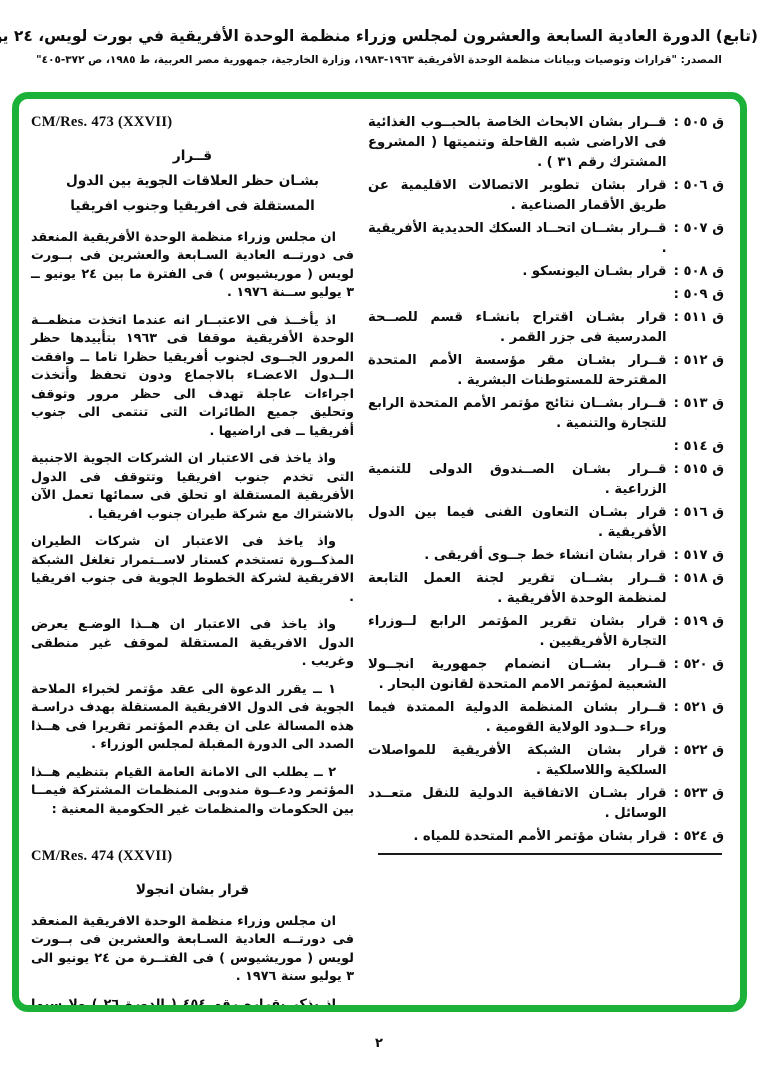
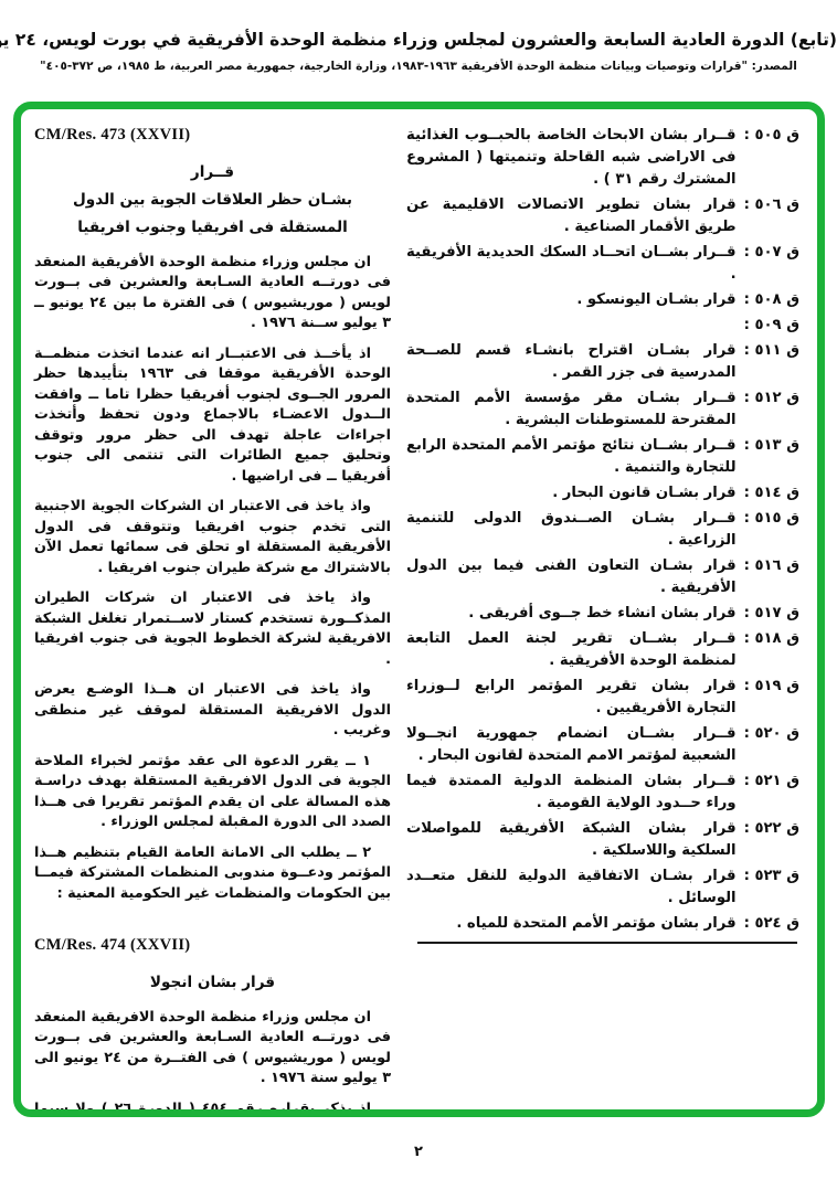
  (تابع) الدورة العادية السابعة والعشرون لمجلس وزراء منظمة الوحدة الأفريقية في بورت لويس، ٢٤ ي
  المصدر: "قرارات وتوصيات وبيانات منظمة الوحدة الأفريقية ١٩٦٣-١٩٨٣، وزارة الخارجية، جمهورية مصر العربية، ط ١٩٨٥، ص ٣٧٢-٤٠٥"
  ق ٥٠٥ :
  قــرار بشان الابحاث الخاصة بالحبــوب الغذائية فى الاراضى شبه القاحلة وتنميتها ( المشروع المشترك رقم ٣١ ) .
  ق ٥٠٦ :
  قرار بشان تطوير الاتصالات الاقليمية عن طريق الأقمار الصناعية .
  ق ٥٠٧ :
  قــرار بشــان اتحــاد السكك الحديدية الأفريقية .
  ق ٥٠٨ :
  قرار بشـان اليونسكو .
  ق ٥٠٩ :
  ق ٥١١ :
  قرار بشـان اقتراح بانشـاء قسم للصــحة المدرسية فى جزر القمر .
  ق ٥١٢ :
  قــرار بشـان مقر مؤسسة الأمم المتحدة المقترحة للمستوطنات البشرية .
  ق ٥١٣ :
  قــرار بشــان نتائج مؤتمر الأمم المتحدة الرابع للتجارة والتنمية .
  ق ٥١٤ :
+ قرار بشـان قانون البحار .
  ق ٥١٥ :
  قــرار بشـان الصــندوق الدولى للتنمية الزراعية .
  ق ٥١٦ :
  قرار بشـان التعاون الفنى فيما بين الدول الأفريقية .
  ق ٥١٧ :
  قرار بشان انشاء خط جــوى أفريقى .
  ق ٥١٨ :
  قــرار بشــان تقرير لجنة العمل التابعة لمنظمة الوحدة الأفريقية .
  ق ٥١٩ :
  قرار بشان تقرير المؤتمر الرابع لــوزراء التجارة الأفريقيين .
  ق ٥٢٠ :
  قــرار بشــان انضمام جمهورية انجــولا الشعبية لمؤتمر الامم المتحدة لقانون البحار .
  ق ٥٢١ :
  قــرار بشان المنظمة الدولية الممتدة فيما وراء حــدود الولاية القومية .
  ق ٥٢٢ :
  قرار بشان الشبكة الأفريقية للمواصلات السلكية واللاسلكية .
  ق ٥٢٣ :
  قرار بشـان الاتفاقية الدولية للنقل متعــدد الوسائل .
  ق ٥٢٤ :
  قرار بشان مؤتمر الأمم المتحدة للمياه .
  CM/Res. 473 (XXVII)
  قــرار
  بشـان حظر العلاقات الجوية بين الدول
  المستقلة فى افريقيا وجنوب افريقيا
  ان مجلس وزراء منظمة الوحدة الأفريقية المنعقد فى دورتــه العادية السـابعة والعشرين فى بــورت لويس ( موريشيوس ) فى الفترة ما بين ٢٤ يونيو ــ ٣ يوليو ســنة ١٩٧٦ .
  اذ يأخــذ فى الاعتبــار انه عندما اتخذت منظمــة الوحدة الأفريقية موقفا فى ١٩٦٣ بتأييدها حظر المرور الجــوى لجنوب أفريقيا حظرا تاما ــ وافقت الــدول الاعضـاء بالاجماع ودون تحفظ وأتخذت اجراءات عاجلة تهدف الى حظر مرور وتوقف وتحليق جميع الطائرات التى تنتمى الى جنوب أفريقيا ــ فى اراضيها .
  واذ ياخذ فى الاعتبار ان الشركات الجوية الاجنبية التى تخدم جنوب افريقيا وتتوقف فى الدول الأفريقية المستقلة او تحلق فى سمائها تعمل الآن بالاشتراك مع شركة طيران جنوب افريقيا .
  واذ ياخذ فى الاعتبار ان شركات الطيران المذكــورة تستخدم كستار لاســتمرار تغلغل الشبكة الافريقية لشركة الخطوط الجوية فى جنوب افريقيا .
  واذ ياخذ فى الاعتبار ان هــذا الوضـع يعرض الدول الافريقية المستقلة لموقف غير منطقى وغريب .
  ١ ــ يقرر الدعوة الى عقد مؤتمر لخبراء الملاحة الجوية فى الدول الافريقية المستقلة بهدف دراسـة هذه المسالة على ان يقدم المؤتمر تقريرا فى هــذا الصدد الى الدورة المقبلة لمجلس الوزراء .
  ٢ ــ يطلب الى الامانة العامة القيام بتنظيم هــذا المؤتمر ودعــوة مندوبى المنظمات المشتركة فيمــا بين الحكومات والمنظمات غير الحكومية المعنية :
  CM/Res. 474 (XXVII)
  قرار بشان انجولا
  ان مجلس وزراء منظمة الوحدة الافريقية المنعقد فى دورتــه العادية السـابعة والعشرين فى بــورت لويس ( موريشيوس ) فى الفتــرة من ٢٤ يونيو الى ٣ يوليو سنة ١٩٧٦ .
  اذ يذكر بقراره رقم ٤٥٤ ( الدورة ٢٦ ) ولا سيما
  ٢
